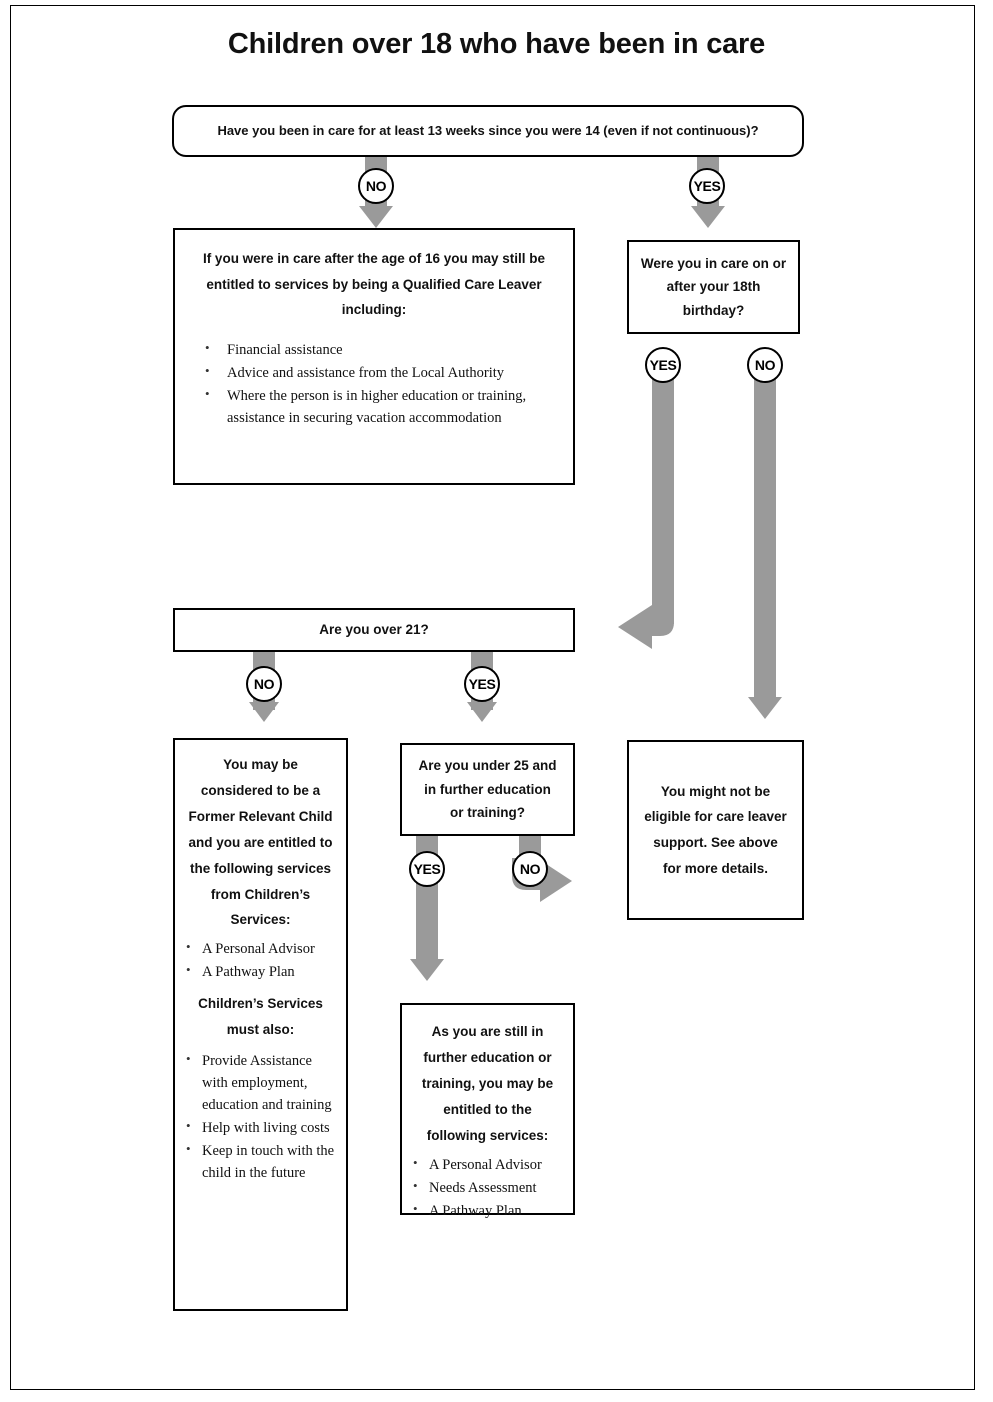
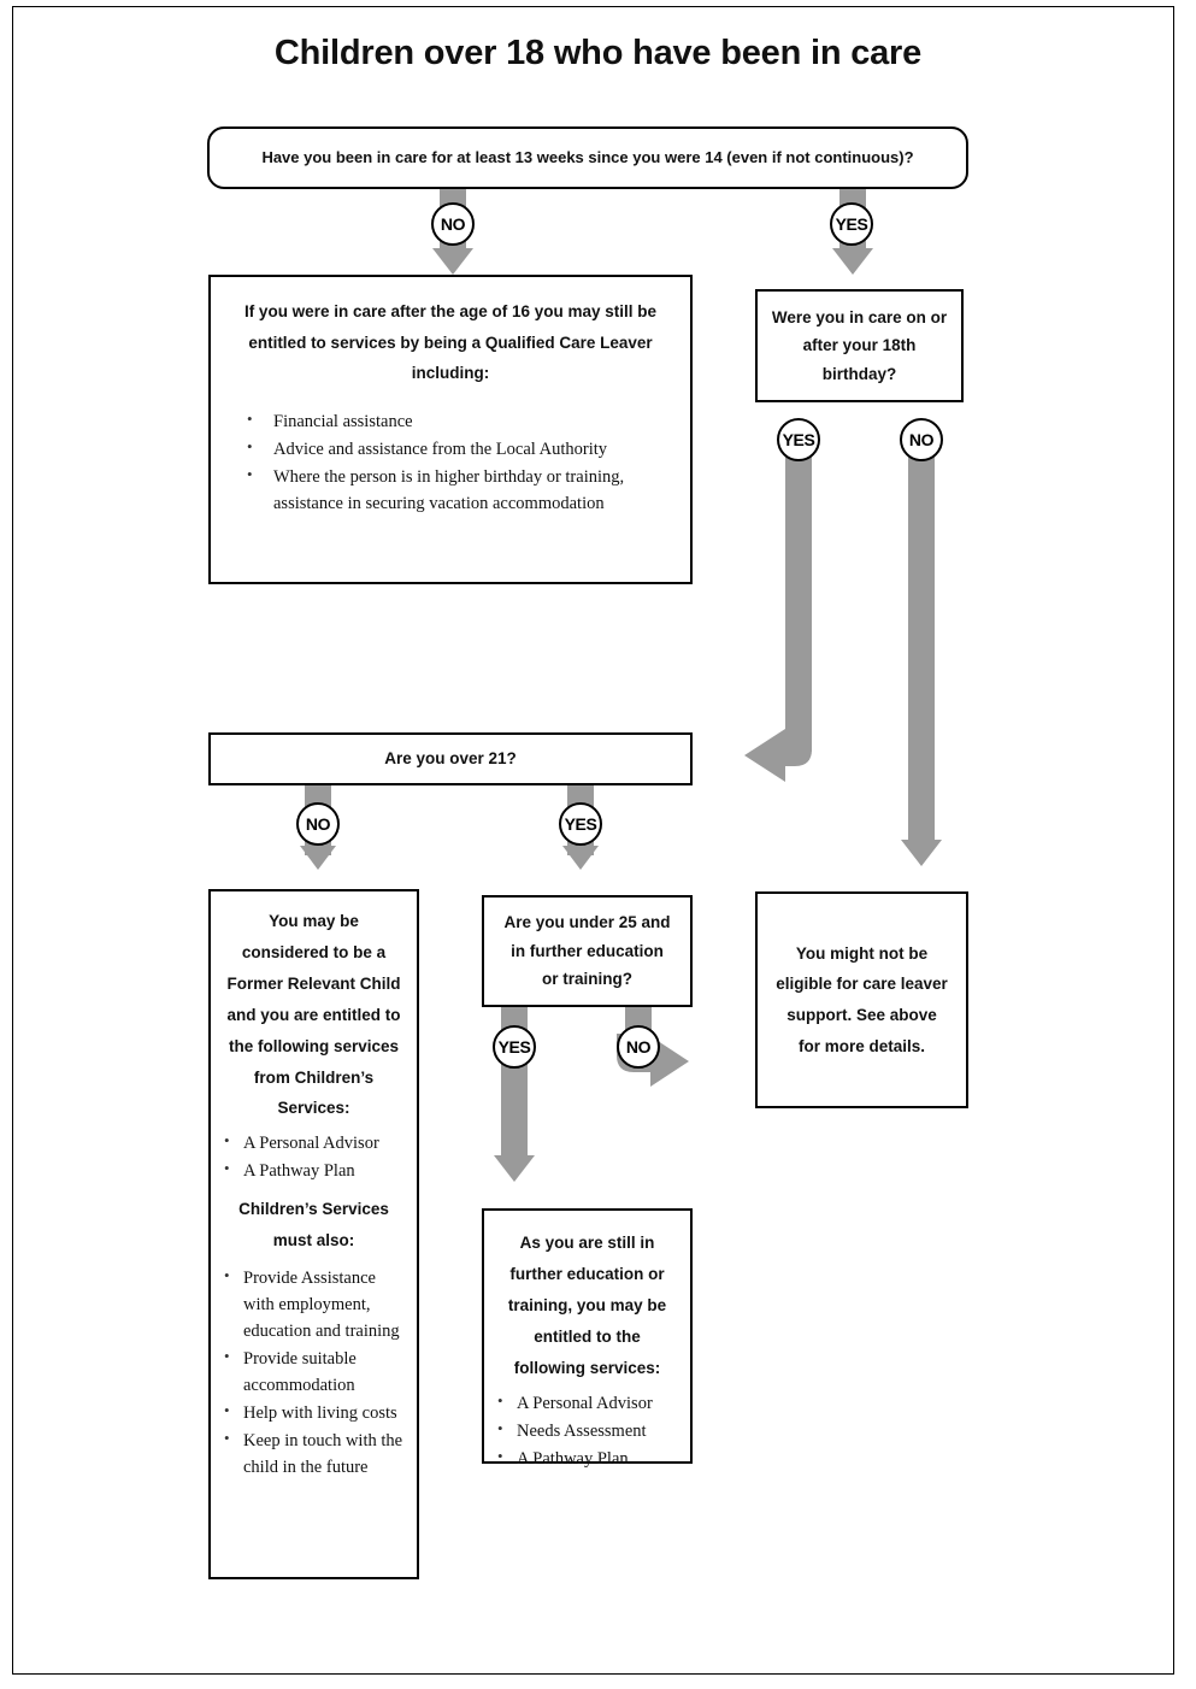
  Children over 18 who have been in care
  NO
  YES
  YES
  NO
  NO
  YES
  YES
  NO
  Have you been in care for at least 13 weeks since you were 14 (even if not continuous)?
  If you were in care after the age of 16 you may still be entitled to services by being a Qualified Care Leaver including:
  Financial assistance
  Advice and assistance from the Local Authority
- Where the person is in higher education or training, assistance in securing vacation accommodation
+ Where the person is in higher birthday or training, assistance in securing vacation accommodation
  Were you in care on or
  after your 18th
  birthday?
  Are you over 21?
  You may be considered to be a Former Relevant Child and you are entitled to the following services from Children’s Services:
  A Personal Advisor
  A Pathway Plan
  Children’s Services must also:
  Provide Assistance with employment, education and training
+ Provide suitable accommodation
  Help with living costs
  Keep in touch with the child in the future
  Are you under 25 and
  in further education
  or training?
  As you are still in further education or training, you may be entitled to the following services:
  A Personal Advisor
  Needs Assessment
  A Pathway Plan
  You might not be eligible for care leaver support. See above for more details.
